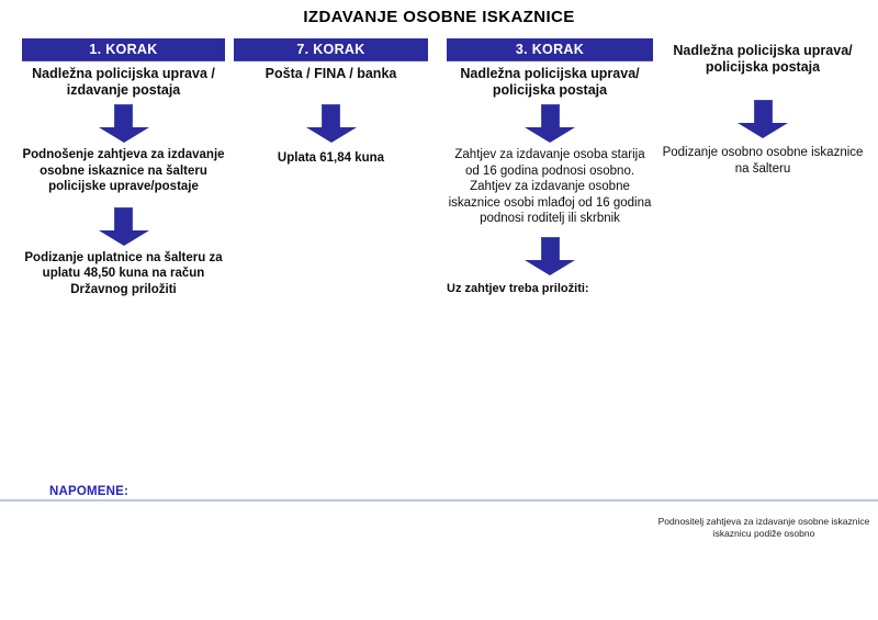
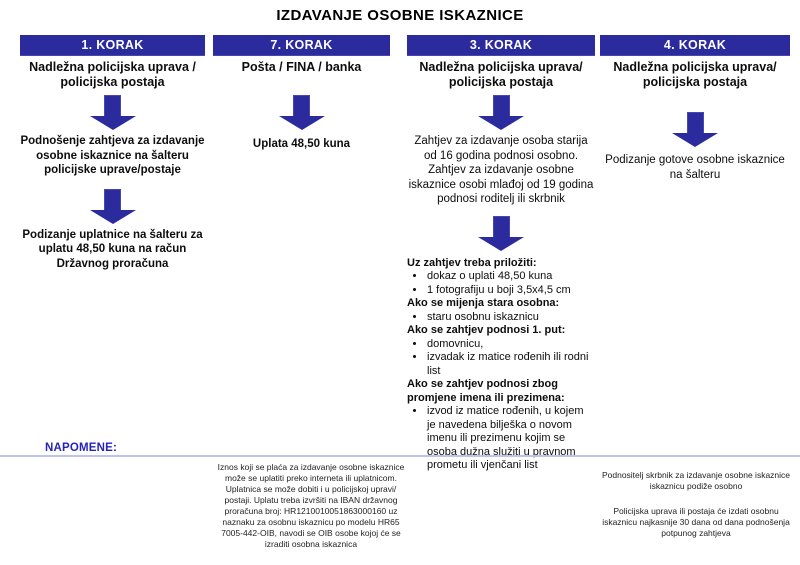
  IZDAVANJE OSOBNE ISKAZNICE
  1. KORAK
- Nadležna policijska uprava / izdavanje postaja
+ Nadležna policijska uprava / policijska postaja
  Podnošenje zahtjeva za izdavanje osobne iskaznice na šalteru policijske uprave/postaje
- Podizanje uplatnice na šalteru za uplatu 48,50 kuna na račun Državnog priložiti
+ Podizanje uplatnice na šalteru za uplatu 48,50 kuna na račun Državnog proračuna
  7. KORAK
  Pošta / FINA / banka
- Uplata 61,84 kuna
+ Uplata 48,50 kuna
  3. KORAK
  Nadležna policijska uprava/ policijska postaja
- Zahtjev za izdavanje osoba starija od 16 godina podnosi osobno. Zahtjev za izdavanje osobne iskaznice osobi mlađoj od 16 godina podnosi roditelj ili skrbnik
+ Zahtjev za izdavanje osoba starija od 16 godina podnosi osobno. Zahtjev za izdavanje osobne iskaznice osobi mlađoj od 19 godina podnosi roditelj ili skrbnik
  Uz zahtjev treba priložiti:
+ dokaz o uplati 48,50 kuna
+ 1 fotografiju u boji 3,5x4,5 cm
+ Ako se mijenja stara osobna:
+ staru osobnu iskaznicu
+ Ako se zahtjev podnosi 1. put:
+ domovnicu,
+ izvadak iz matice rođenih ili rodni list
+ Ako se zahtjev podnosi zbog promjene imena ili prezimena:
+ izvod iz matice rođenih, u kojem je navedena bilješka o novom imenu ili prezimenu kojim se osoba dužna služiti u pravnom prometu ili vjenčani list
+ 4. KORAK
  Nadležna policijska uprava/ policijska postaja
- Podizanje osobno osobne iskaznice na šalteru
+ Podizanje gotove osobne iskaznice na šalteru
  NAPOMENE:
+ Iznos koji se plaća za izdavanje osobne iskaznice može se uplatiti preko interneta ili uplatnicom. Uplatnica se može dobiti i u policijskoj upravi/ postaji. Uplatu treba izvršiti na IBAN državnog proračuna broj: HR1210010051863000160 uz naznaku za osobnu iskaznicu po modelu HR65 7005-442-OIB, navodi se OIB osobe kojoj će se izraditi osobna iskaznica
- Podnositelj zahtjeva za izdavanje osobne iskaznice iskaznicu podiže osobno
+ Podnositelj skrbnik za izdavanje osobne iskaznice iskaznicu podiže osobno
+ Policijska uprava ili postaja će izdati osobnu iskaznicu najkasnije 30 dana od dana podnošenja potpunog zahtjeva
